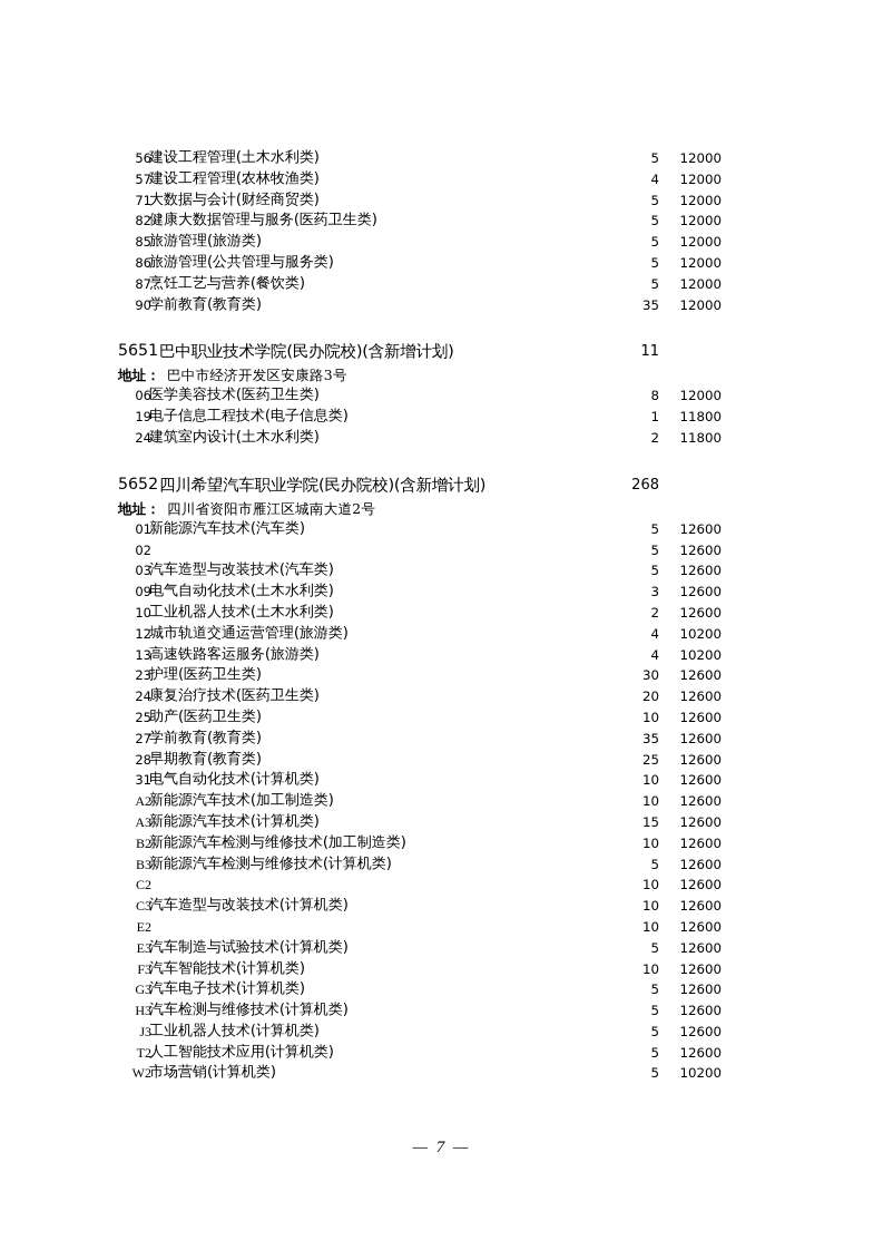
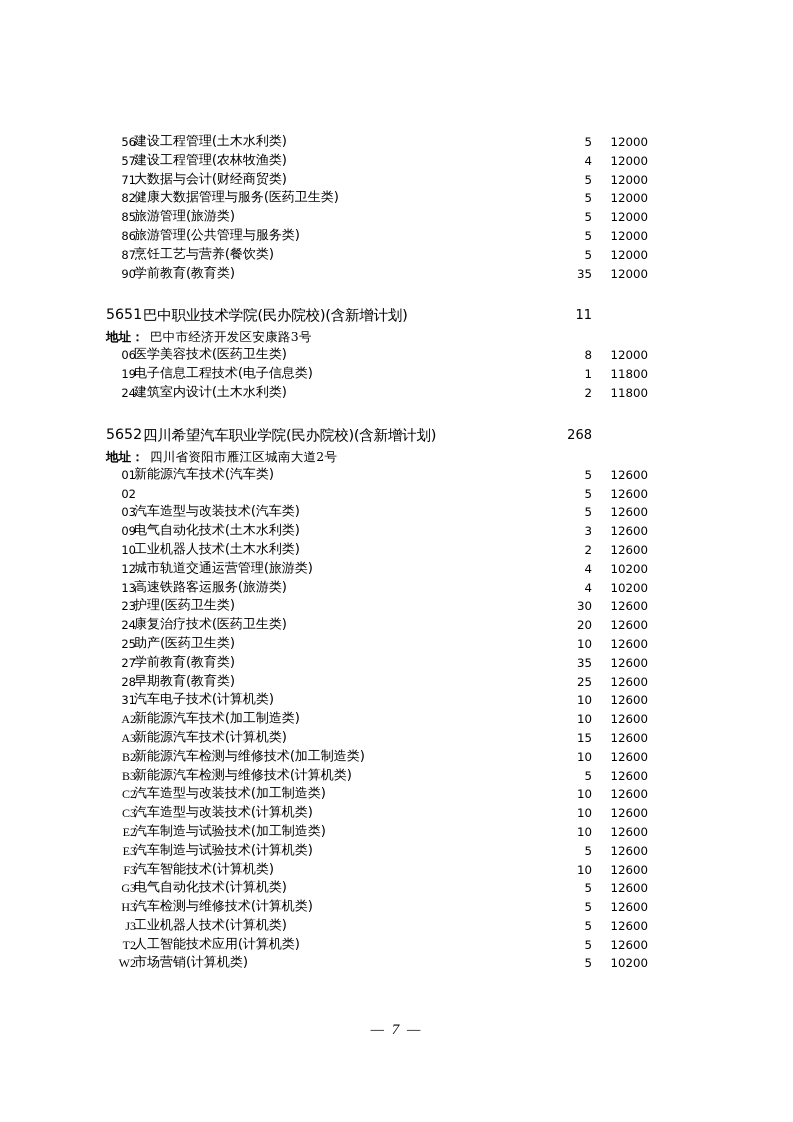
  56
  建设工程管理(土木水利类)
  5
  12000
  57
  建设工程管理(农林牧渔类)
  4
  12000
  71
  大数据与会计(财经商贸类)
  5
  12000
  82
  健康大数据管理与服务(医药卫生类)
  5
  12000
  85
  旅游管理(旅游类)
  5
  12000
  86
  旅游管理(公共管理与服务类)
  5
  12000
  87
  烹饪工艺与营养(餐饮类)
  5
  12000
  90
  学前教育(教育类)
  35
  12000
  5651
  巴中职业技术学院(民办院校)(含新增计划)
  11
  地址：
  巴中市经济开发区安康路3号
  06
  医学美容技术(医药卫生类)
  8
  12000
  19
  电子信息工程技术(电子信息类)
  1
  11800
  24
  建筑室内设计(土木水利类)
  2
  11800
  5652
  四川希望汽车职业学院(民办院校)(含新增计划)
  268
  地址：
  四川省资阳市雁江区城南大道2号
  01
  新能源汽车技术(汽车类)
  5
  12600
  02
  5
  12600
  03
  汽车造型与改装技术(汽车类)
  5
  12600
  09
  电气自动化技术(土木水利类)
  3
  12600
  10
  工业机器人技术(土木水利类)
  2
  12600
  12
  城市轨道交通运营管理(旅游类)
  4
  10200
  13
  高速铁路客运服务(旅游类)
  4
  10200
  23
  护理(医药卫生类)
  30
  12600
  24
  康复治疗技术(医药卫生类)
  20
  12600
  25
  助产(医药卫生类)
  10
  12600
  27
  学前教育(教育类)
  35
  12600
  28
  早期教育(教育类)
  25
  12600
  31
- 电气自动化技术(计算机类)
+ 汽车电子技术(计算机类)
  10
  12600
  A2
  新能源汽车技术(加工制造类)
  10
  12600
  A3
  新能源汽车技术(计算机类)
  15
  12600
  B2
  新能源汽车检测与维修技术(加工制造类)
  10
  12600
  B3
  新能源汽车检测与维修技术(计算机类)
  5
  12600
  C2
+ 汽车造型与改装技术(加工制造类)
  10
  12600
  C3
  汽车造型与改装技术(计算机类)
  10
  12600
  E2
+ 汽车制造与试验技术(加工制造类)
  10
  12600
  E3
  汽车制造与试验技术(计算机类)
  5
  12600
  F3
  汽车智能技术(计算机类)
  10
  12600
  G3
- 汽车电子技术(计算机类)
+ 电气自动化技术(计算机类)
  5
  12600
  H3
  汽车检测与维修技术(计算机类)
  5
  12600
  J3
  工业机器人技术(计算机类)
  5
  12600
  T2
  人工智能技术应用(计算机类)
  5
  12600
  W2
  市场营销(计算机类)
  5
  10200
  — 7 —
